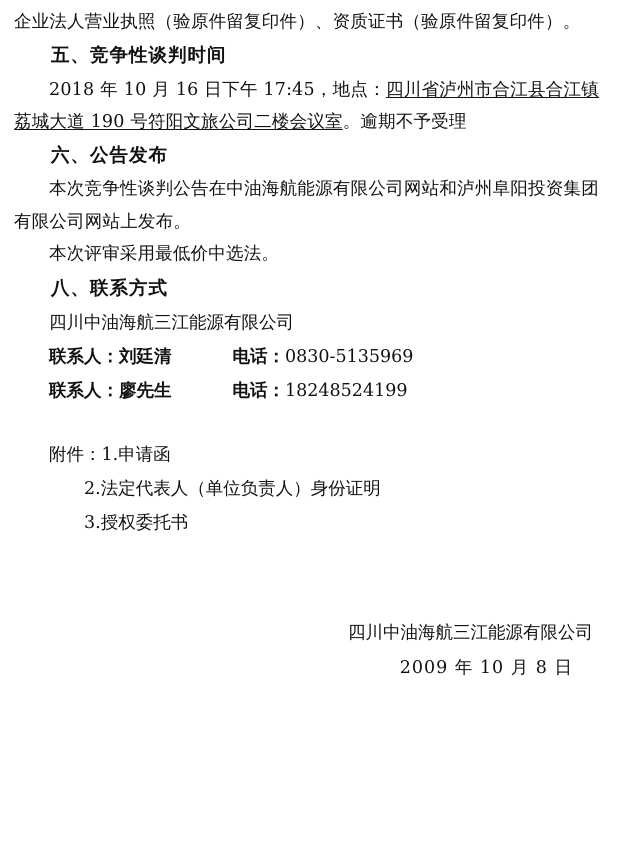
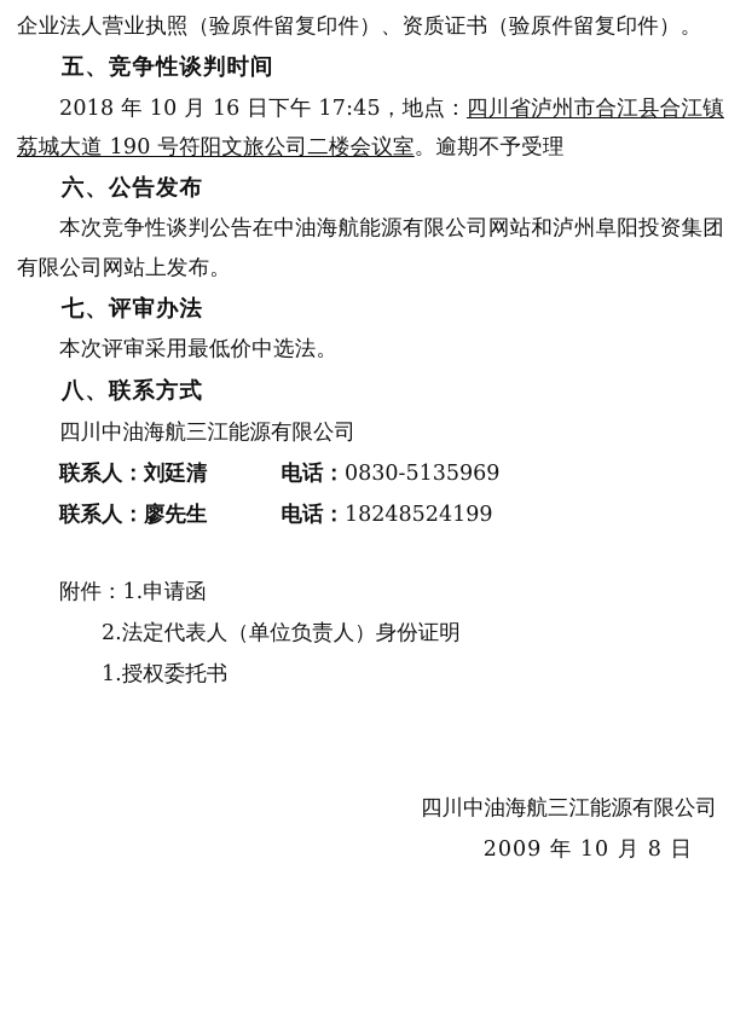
  企业法人营业执照（验原件留复印件）、资质证书（验原件留复印件）。
  五、竞争性谈判时间
  2018 年 10 月 16 日下午 17:45，地点：四川省泸州市合江县合江镇荔城大道 190 号符阳文旅公司二楼会议室。逾期不予受理
  六、公告发布
  本次竞争性谈判公告在中油海航能源有限公司网站和泸州阜阳投资集团有限公司网站上发布。
+ 七、评审办法
  本次评审采用最低价中选法。
  八、联系方式
  四川中油海航三江能源有限公司
  联系人：刘廷清 电话：0830-5135969
  联系人：廖先生 电话：18248524199
  附件：1.申请函
  2.法定代表人（单位负责人）身份证明
- 3.授权委托书
+ 1.授权委托书
  四川中油海航三江能源有限公司
  2009 年 10 月 8 日
